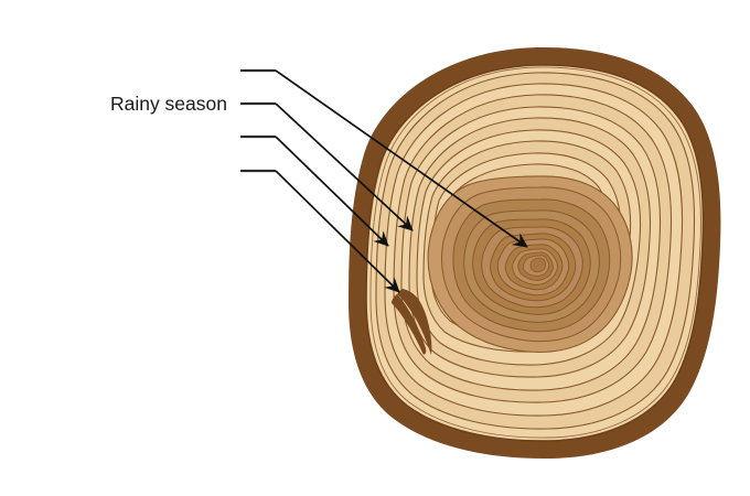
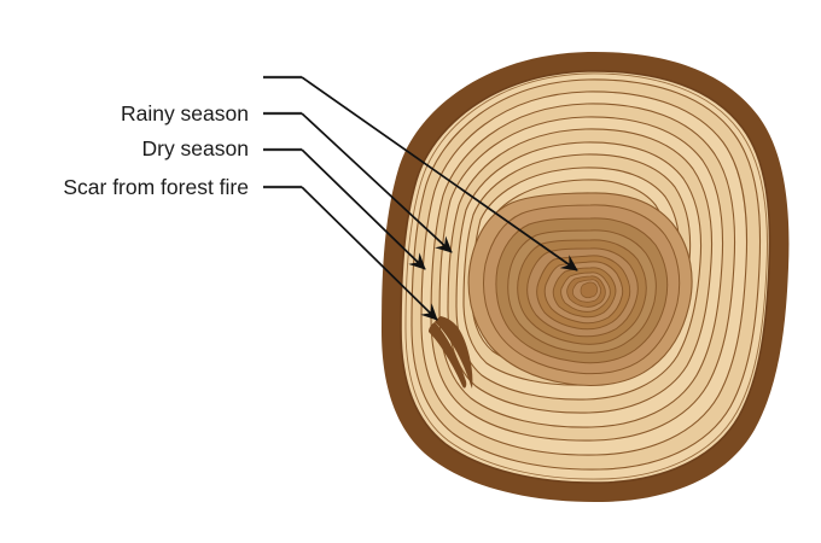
  Rainy season
+ Dry season
+ Scar from forest fire
